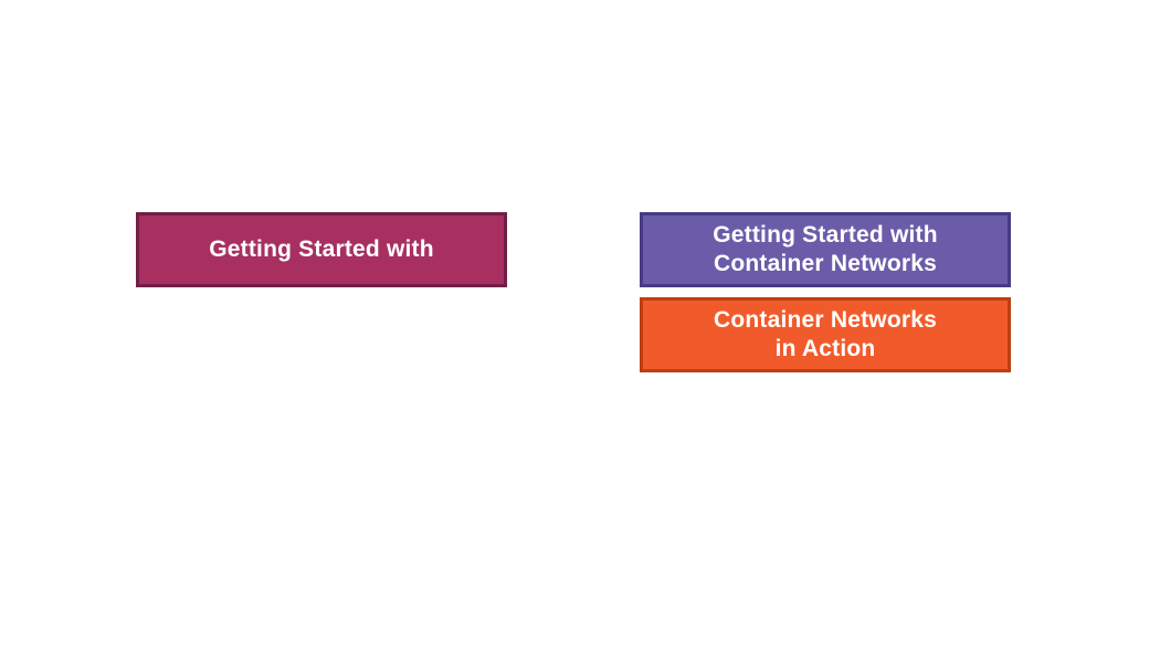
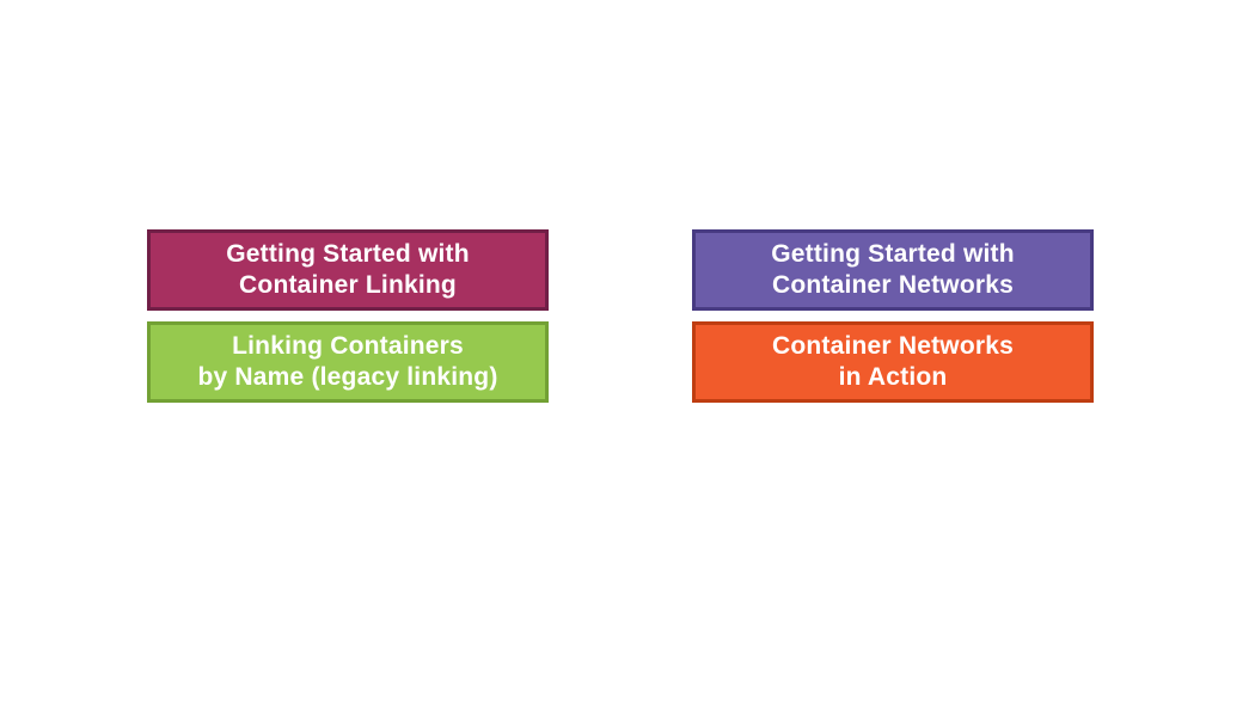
  Getting Started with
+ Container Linking
+ Linking Containers
+ by Name (legacy linking)
  Getting Started with
  Container Networks
  Container Networks
  in Action
